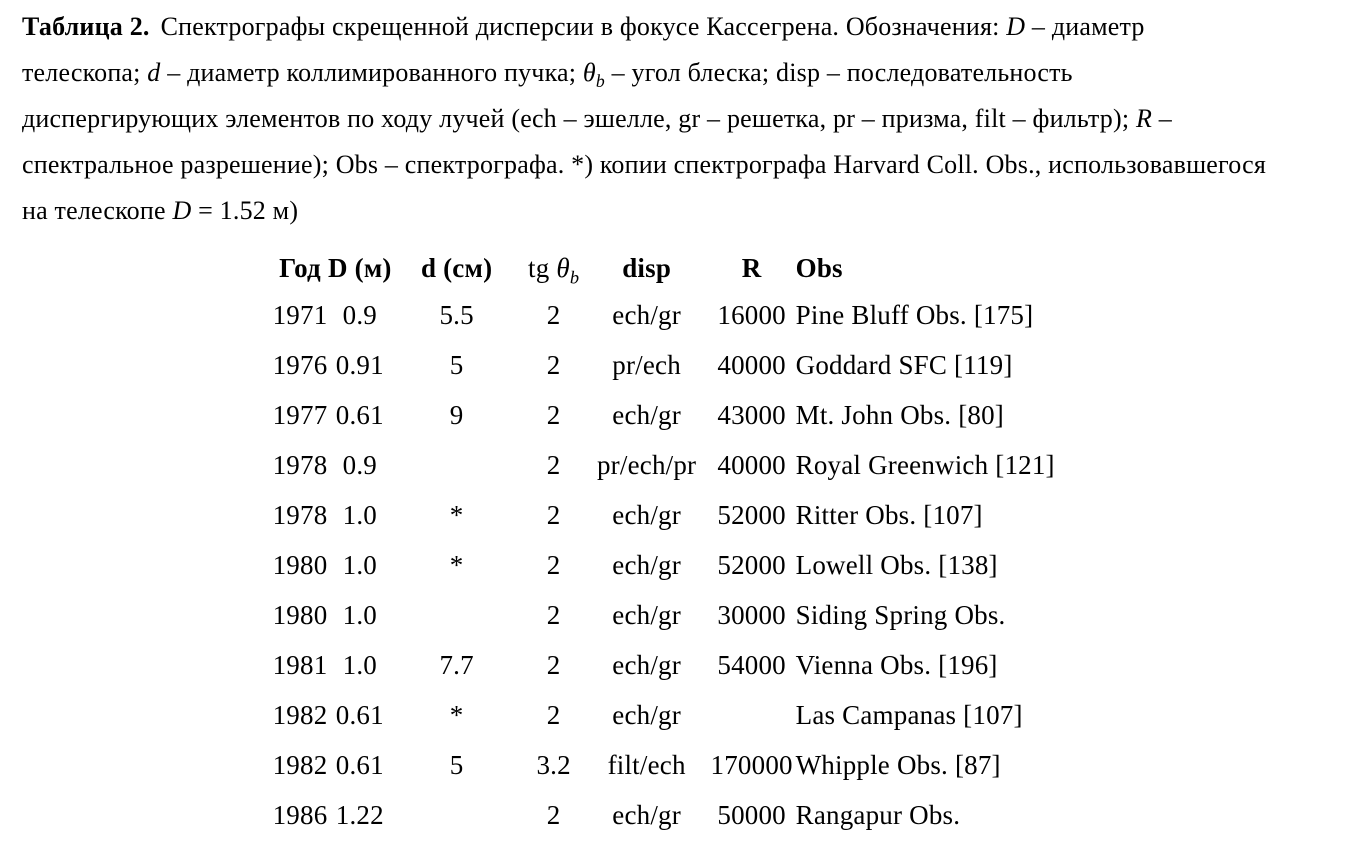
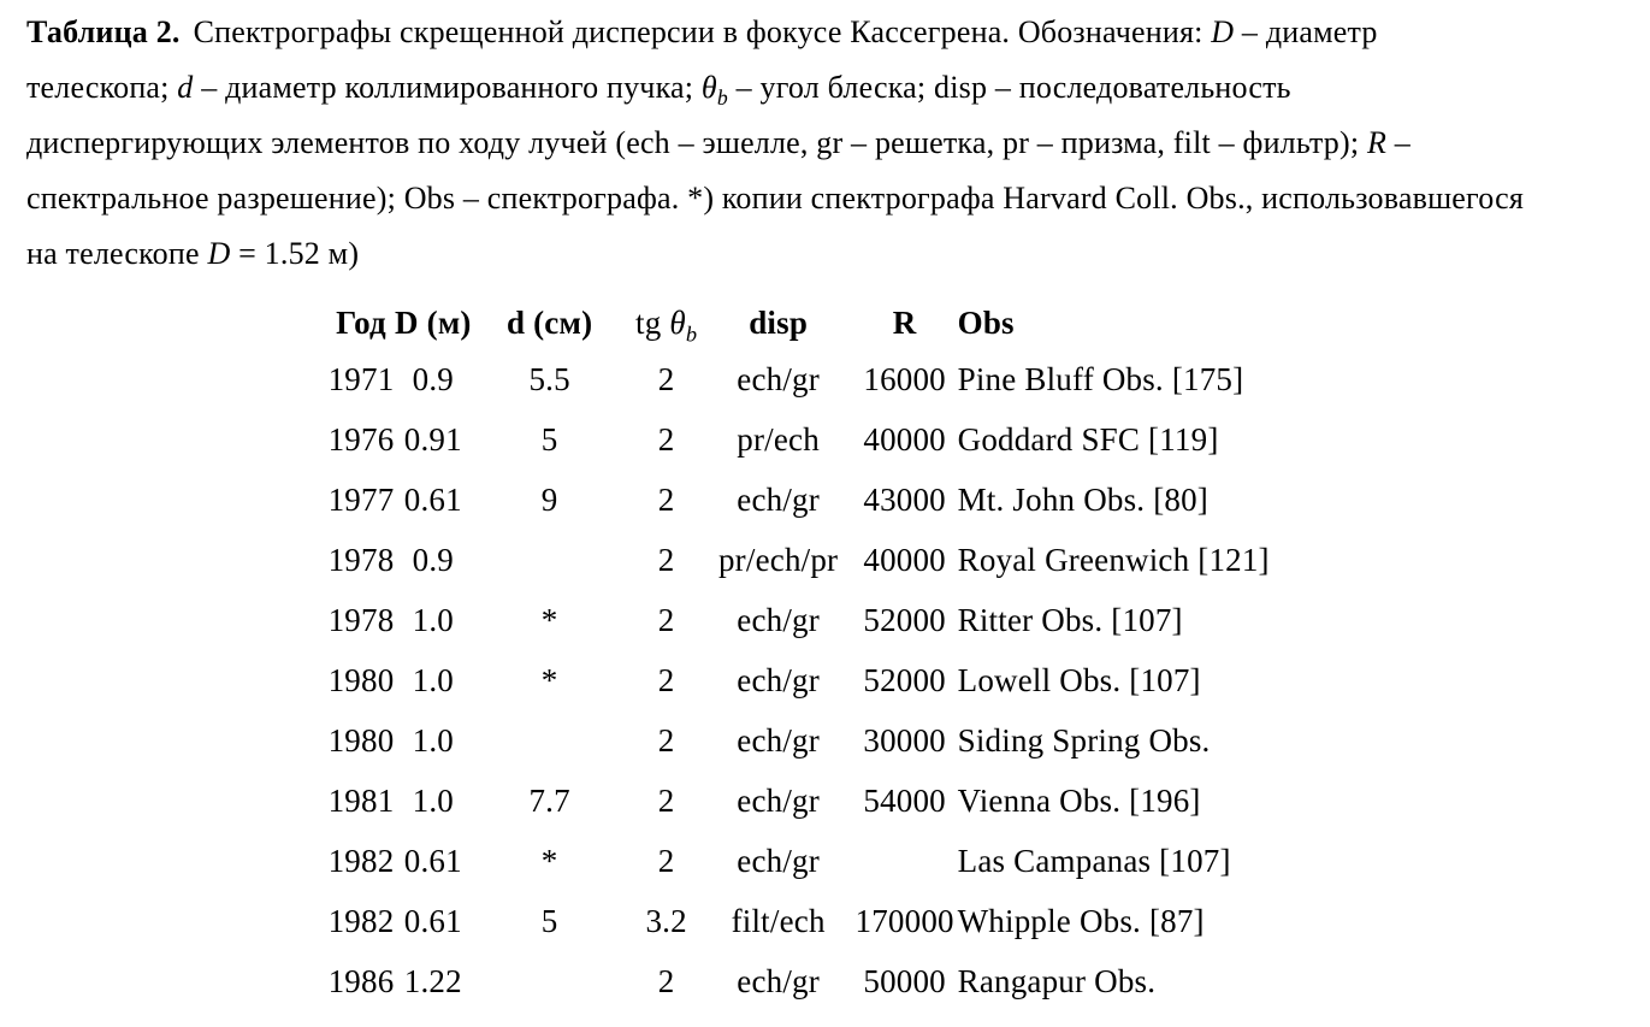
  Таблица 2. Спектрографы скрещенной дисперсии в фокусе Кассегрена. Обозначения: D – диаметр
  телескопа; d – диаметр коллимированного пучка; θb – угол блеска; disp – последовательность
  диспергирующих элементов по ходу лучей (ech – эшелле, gr – решетка, pr – призма, filt – фильтр); R –
  спектральное разрешение); Obs – спектрографа. *) копии спектрографа Harvard Coll. Obs., использовавшегося
  на телескопе D = 1.52 м)
  Год	D (м)	d (см)	tg θb	disp	R	Obs
  1971	0.9	5.5	2	ech/gr	16000	Pine Bluff Obs. [175]
  1976	0.91	5	2	pr/ech	40000	Goddard SFC [119]
  1977	0.61	9	2	ech/gr	43000	Mt. John Obs. [80]
  1978	0.9		2	pr/ech/pr	40000	Royal Greenwich [121]
  1978	1.0	*	2	ech/gr	52000	Ritter Obs. [107]
- 1980	1.0	*	2	ech/gr	52000	Lowell Obs. [138]
+ 1980	1.0	*	2	ech/gr	52000	Lowell Obs. [107]
  1980	1.0		2	ech/gr	30000	Siding Spring Obs.
  1981	1.0	7.7	2	ech/gr	54000	Vienna Obs. [196]
  1982	0.61	*	2	ech/gr		Las Campanas [107]
  1982	0.61	5	3.2	filt/ech	170000	Whipple Obs. [87]
  1986	1.22		2	ech/gr	50000	Rangapur Obs.
